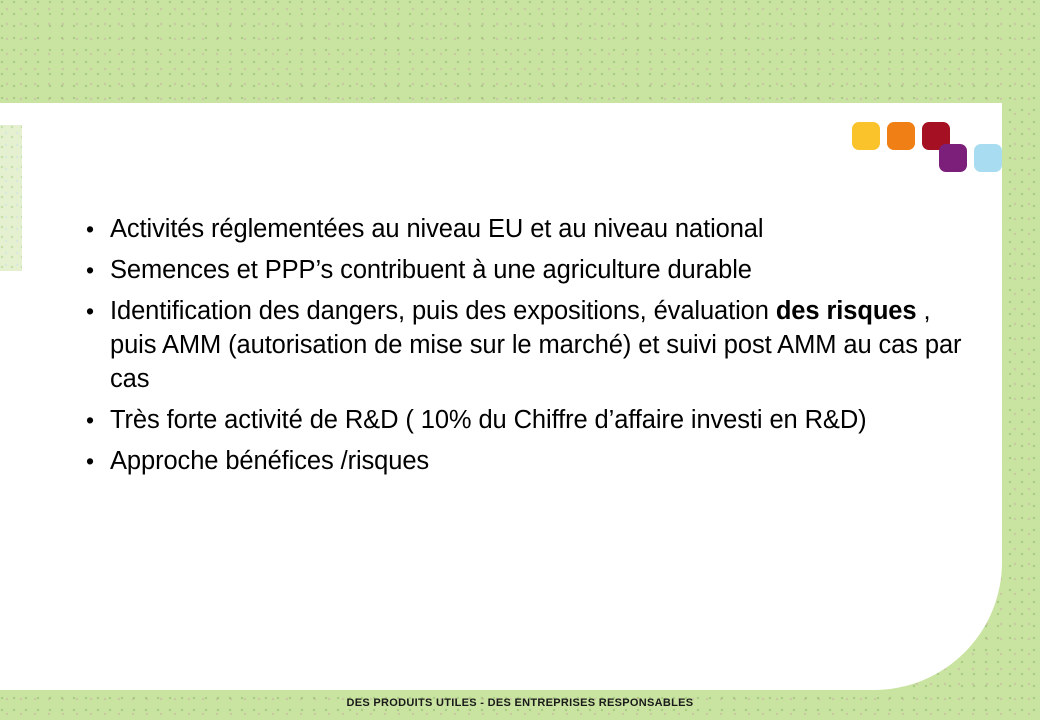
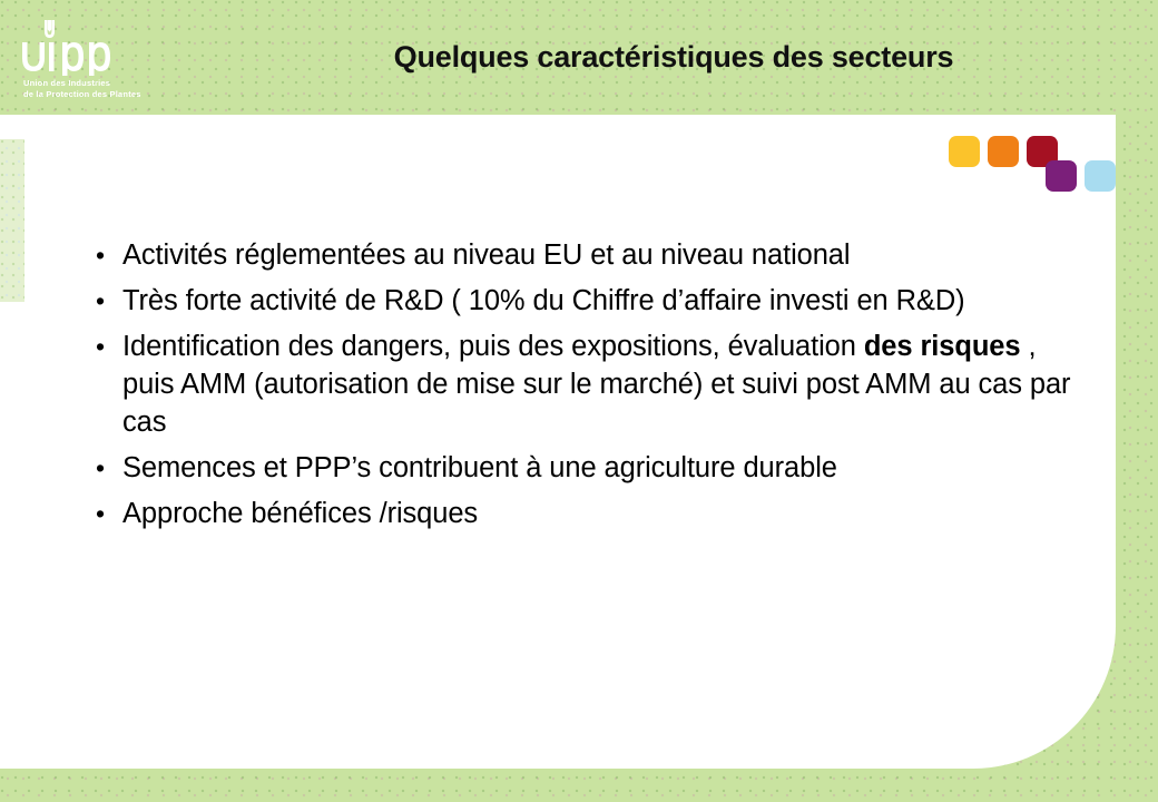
+ Union des Industries
+ de la Protection des Plantes
+ Quelques caractéristiques des secteurs
  •
  Activités réglementées au niveau EU et au niveau national
  •
- Semences et PPP’s contribuent à une agriculture durable
+ Très forte activité de R&D ( 10% du Chiffre d’affaire investi en R&D)
  •
  Identification des dangers, puis des expositions, évaluation des risques , puis AMM (autorisation de mise sur le marché) et suivi post AMM au cas par cas
  •
- Très forte activité de R&D ( 10% du Chiffre d’affaire investi en R&D)
+ Semences et PPP’s contribuent à une agriculture durable
  •
  Approche bénéfices /risques
- DES PRODUITS UTILES - DES ENTREPRISES RESPONSABLES
